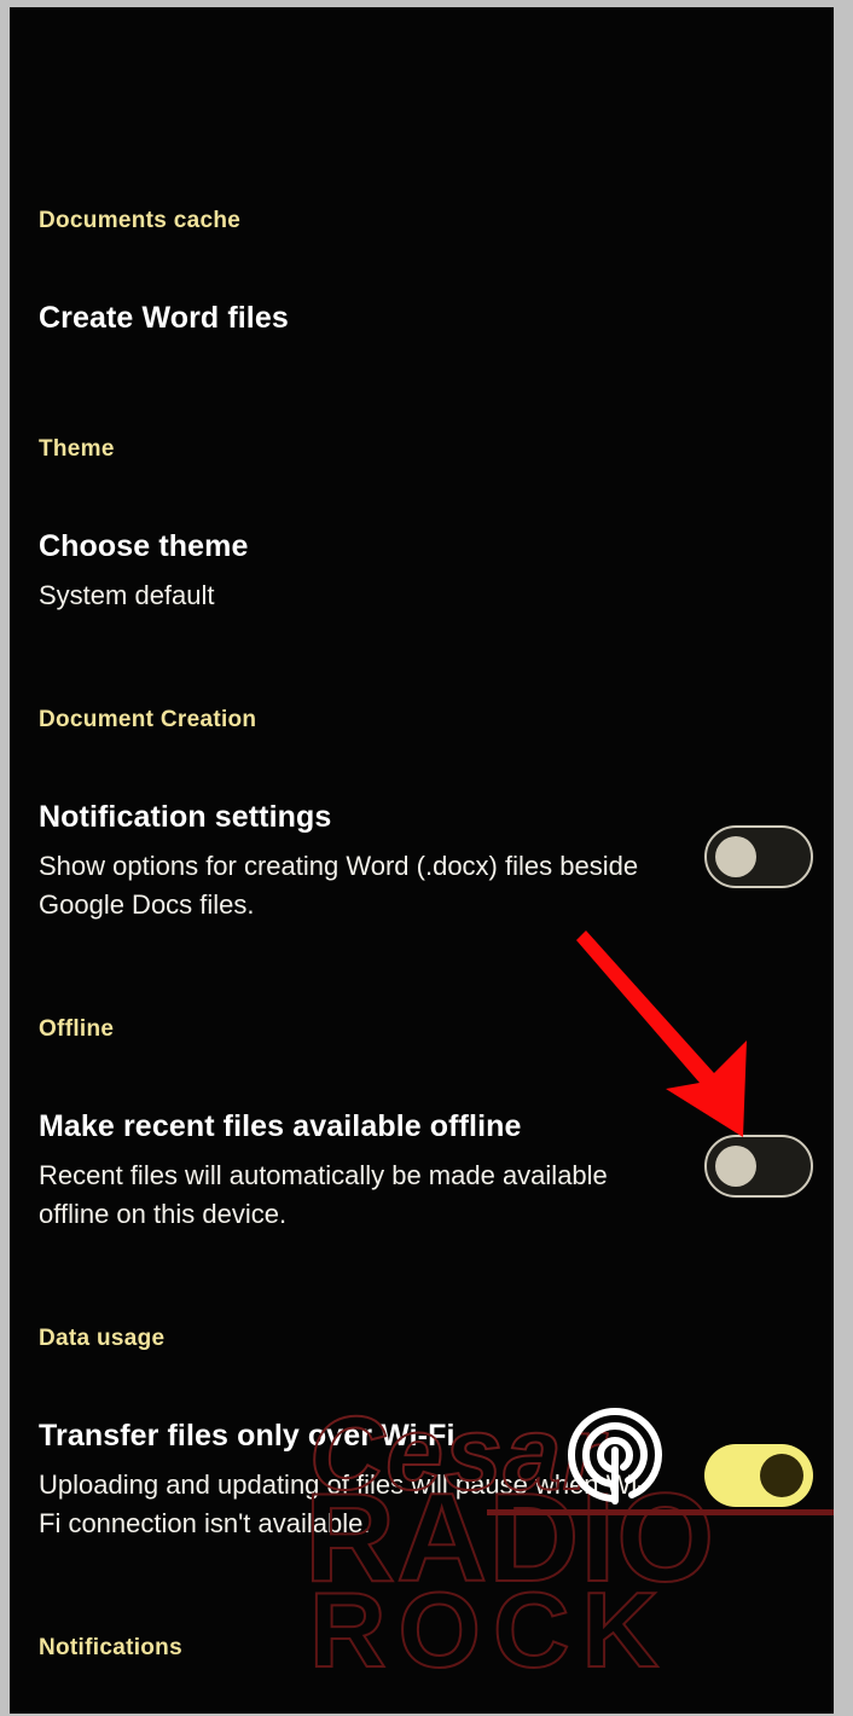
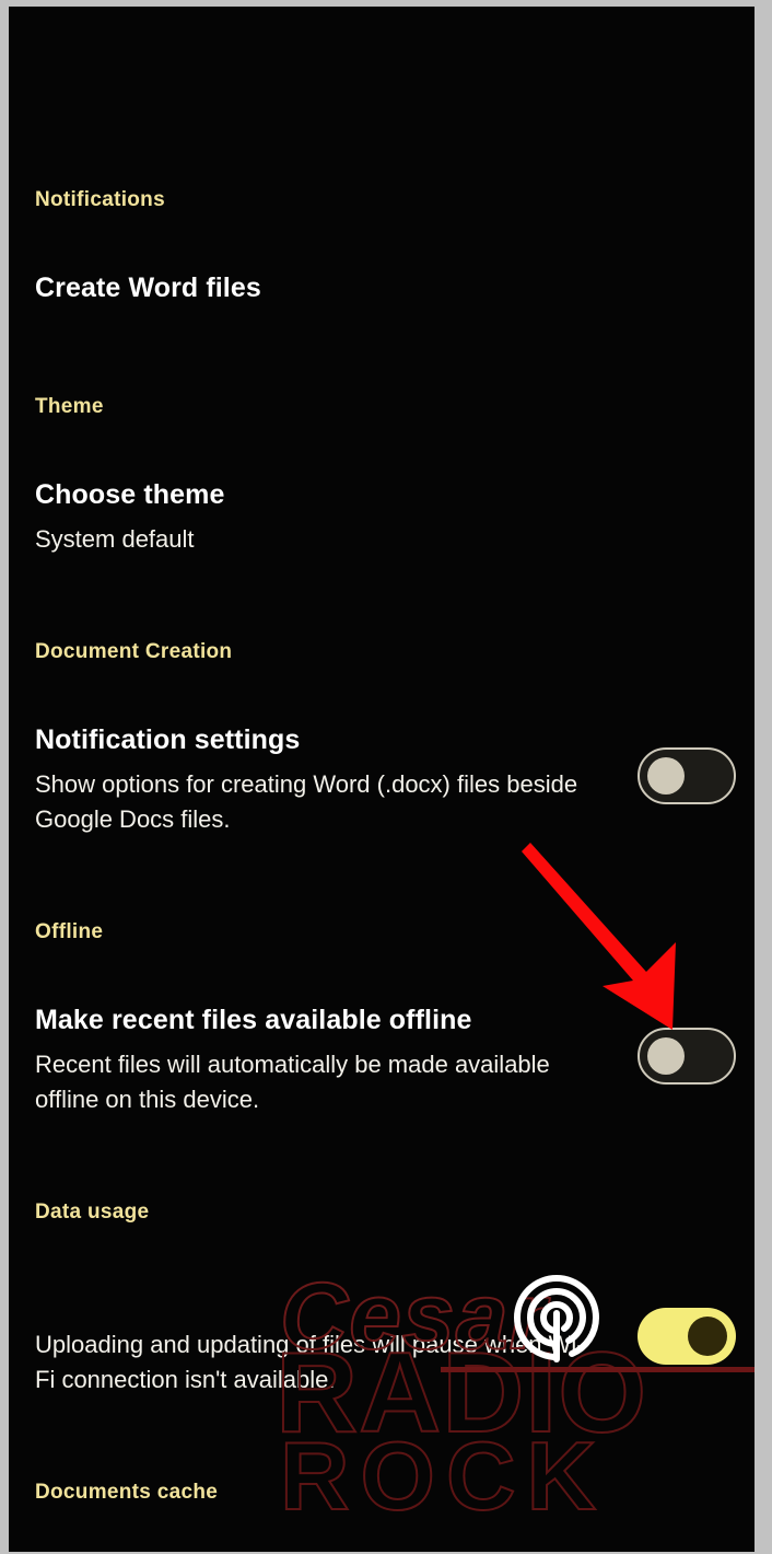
- Documents cache
+ Notifications
  Create Word files
  Theme
  Choose theme
  System default
  Document Creation
  Notification settings
  Show options for creating Word (.docx) files beside Google Docs files.
  Offline
  Make recent files available offline
  Recent files will automatically be made available offline on this device.
  Data usage
- Transfer files only over Wi-Fi
  Uploading and updating of files will pause when WiFi connection isn't available.
- Notifications
+ Documents cache
  Cesa
  RADIO
  ROCK
